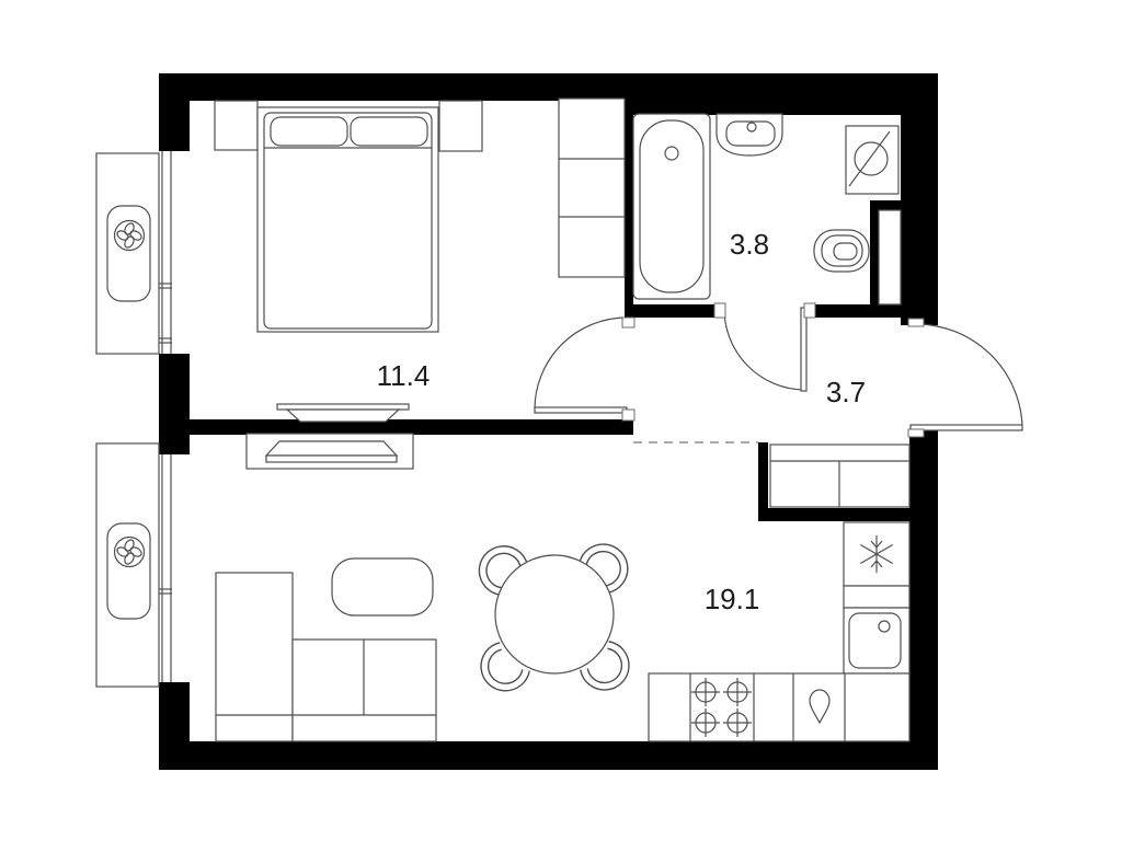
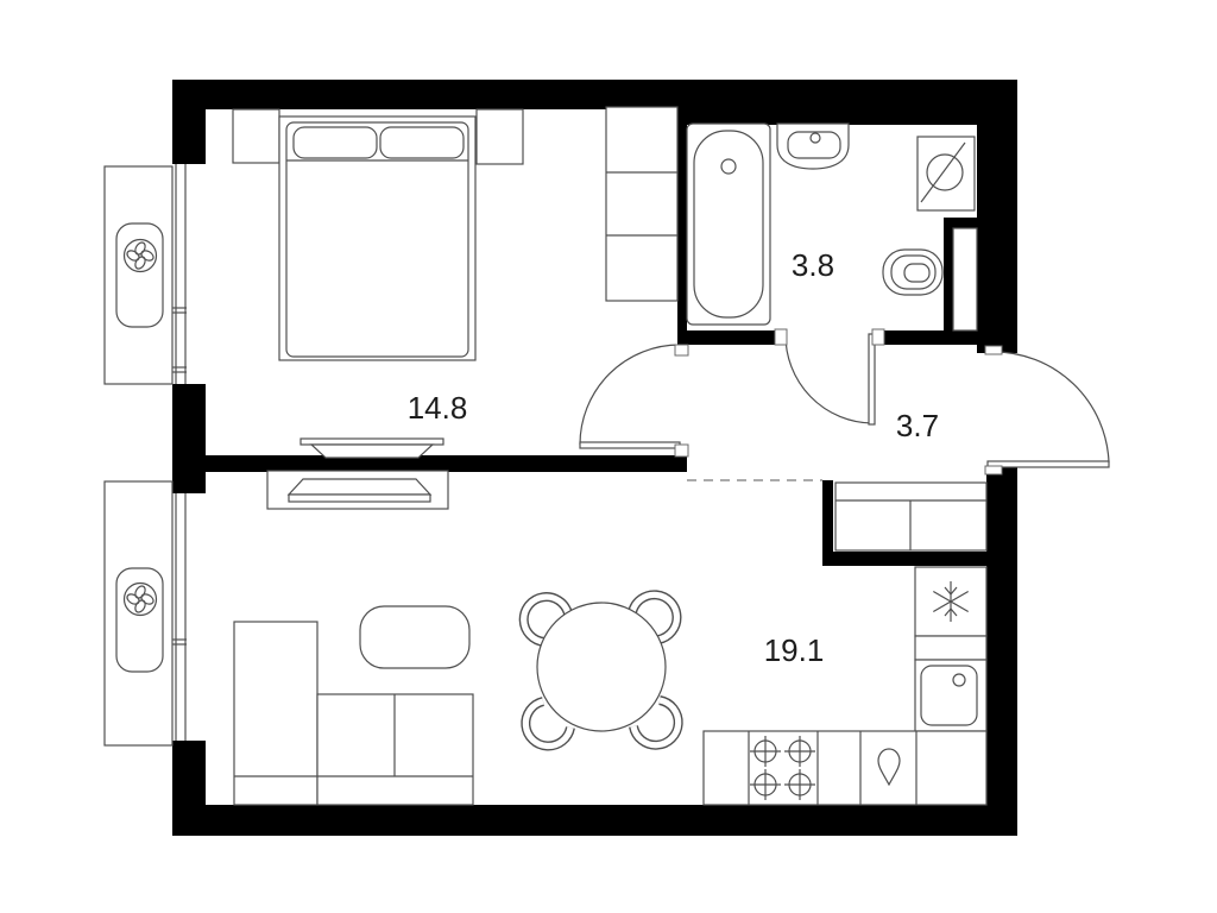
- 11.4
+ 14.8
  3.8
  3.7
  19.1
